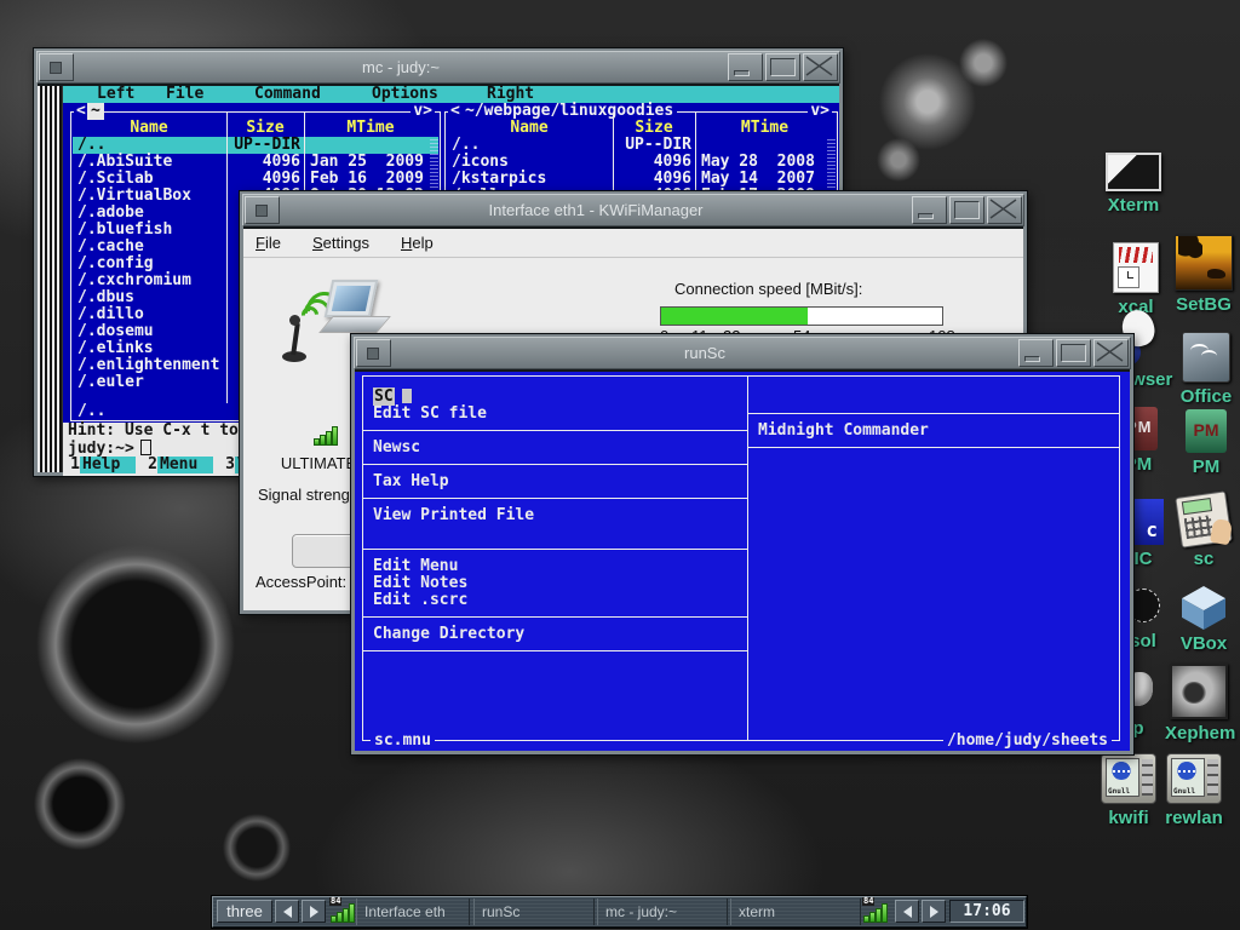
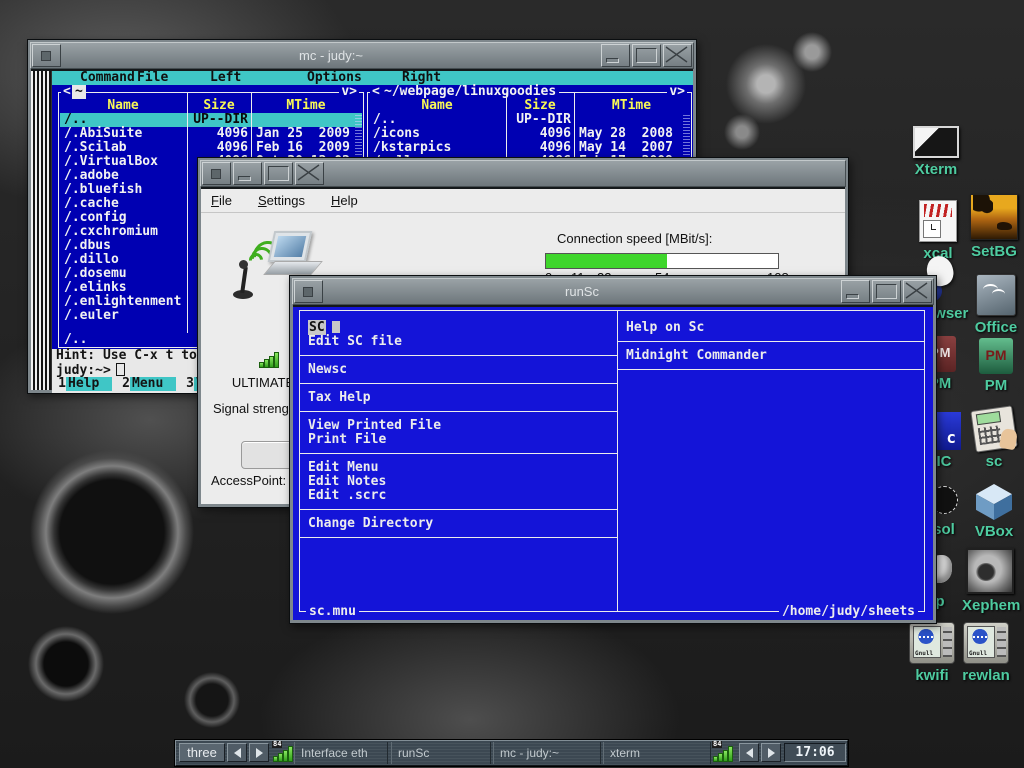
  Xterm
  xcal
  SetBG
  Office
  PM
  PM
  c
  IC
  sc
  sol
  VBox
  p
  Xephem
  kwifi
  rewlan
  mc - judy:~
- Left
+ Command
  File
- Command
+ Left
  Options
  Right
  <
  ~
  v>
  /..
  UP--DIR
  /.AbiSuite
  4096
  Jan 25 2009
  /.Scilab
  4096
  Feb 16 2009
  /.VirtualBox
  /.adobe
  /.bluefish
  /.cache
  /.config
  /.cxchromium
  /.dbus
  /.dillo
  /.dosemu
  /.elinks
  /.enlightenment
  /.euler
  /..
  Name
  Size
  MTime
  <
  ~/webpage/linuxgoodies
  v>
  /..
  UP--DIR
  /icons
  4096
  May 28 2008
  /kstarpics
  4096
  May 14 2007
  Name
  Size
  MTime
  judy:~>
  1 Help
  2 Menu
- Interface eth1 - KWiFiManager
  File
  Settings
  Help
  ULTIMAT
  Signal streng
  AccessPoint:
  Connection speed [MBit/s]:
  runSc
  SC
  Edit SC file
  Newsc
  Tax Help
  View Printed File
+ Print File
  Edit Menu
  Edit Notes
  Edit .scrc
  Change Directory
+ Help on Sc
  Midnight Commander
  sc.mnu
  /home/judy/sheets
  three
  84
  Interface eth
  runSc
  mc - judy:~
  xterm
  84
  17:06
